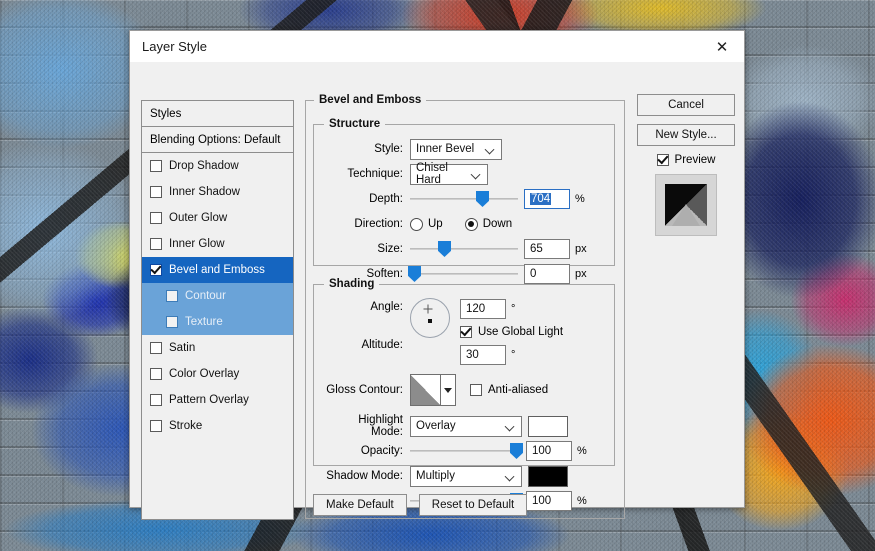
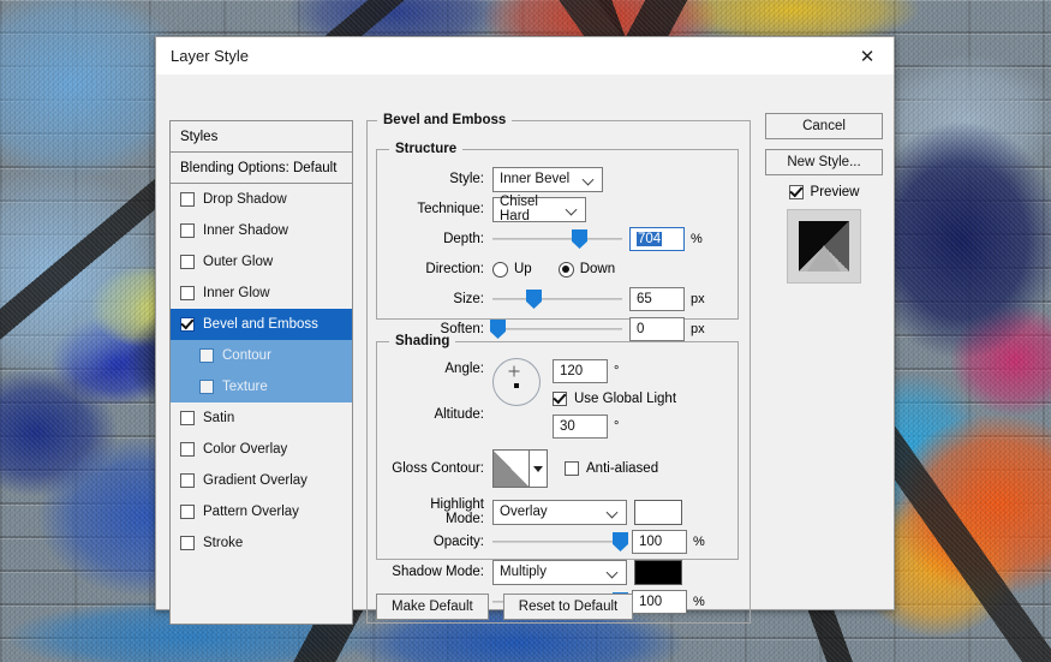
  Layer Style
  ✕
  Styles
  Blending Options: Default
  Drop Shadow
  Inner Shadow
  Outer Glow
  Inner Glow
  Bevel and Emboss
  Contour
  Texture
  Satin
  Color Overlay
+ Gradient Overlay
  Pattern Overlay
  Stroke
  Bevel and Emboss
  Structure
  Style:
  Inner Bevel
  Technique:
  Chisel Hard
  Depth:
  704
  %
  Direction:
  Up
  Down
  Size:
  65
  px
  Soften:
  0
  px
  Shading
  Angle:
  Altitude:
  120
  °
  Use Global Light
  30
  °
  Gloss Contour:
  Anti-aliased
  Highlight Mode:
  Overlay
  Opacity:
  100
  %
  Shadow Mode:
  Multiply
  100
  %
  Make Default
  Reset to Default
  Cancel
  New Style...
  Preview
